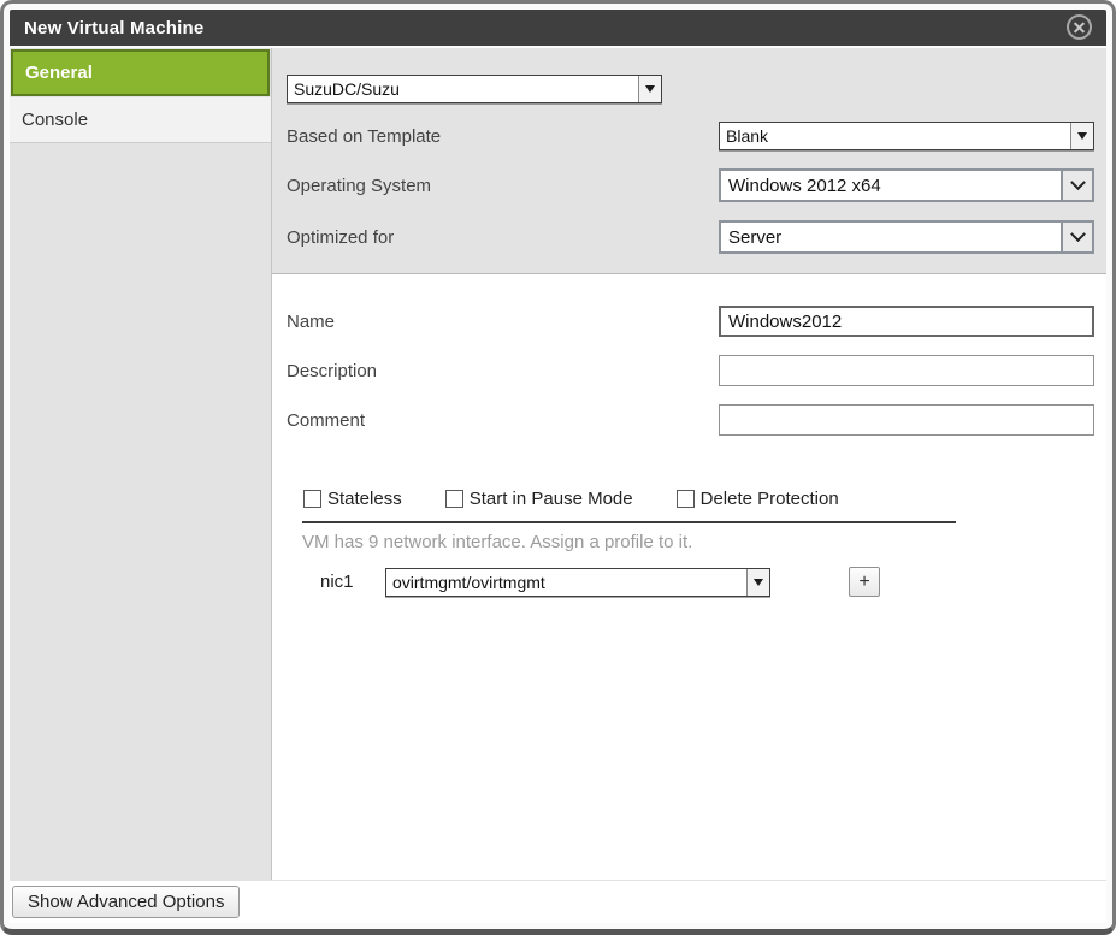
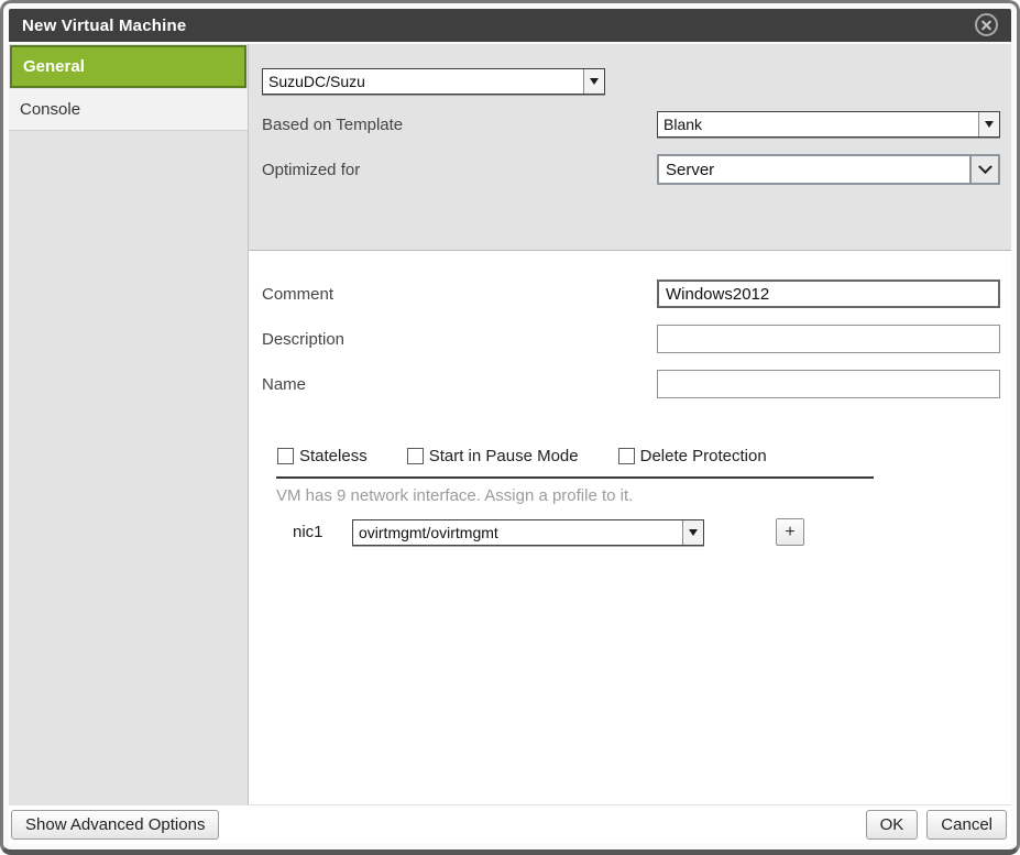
  New Virtual Machine
  General
  Console
  SuzuDC/Suzu
  Based on Template
  Blank
- Operating System
- Windows 2012 x64
  Optimized for
  Server
- Name
+ Comment
  Windows2012
  Description
- Comment
+ Name
  Stateless
  Start in Pause Mode
  Delete Protection
  VM has 9 network interface. Assign a profile to it.
  nic1
  ovirtmgmt/ovirtmgmt
  +
  Show Advanced Options
+ OK
+ Cancel
